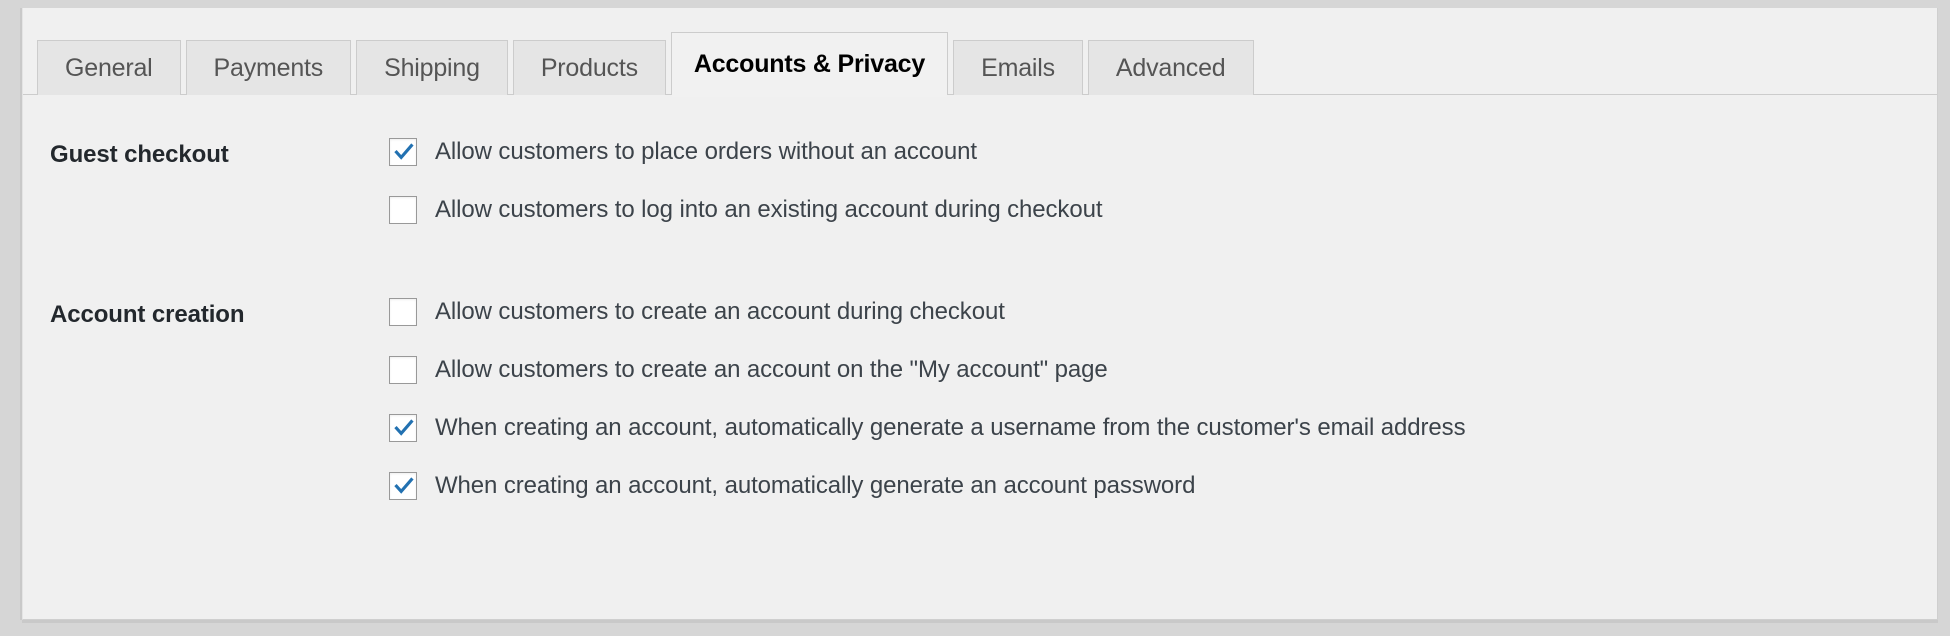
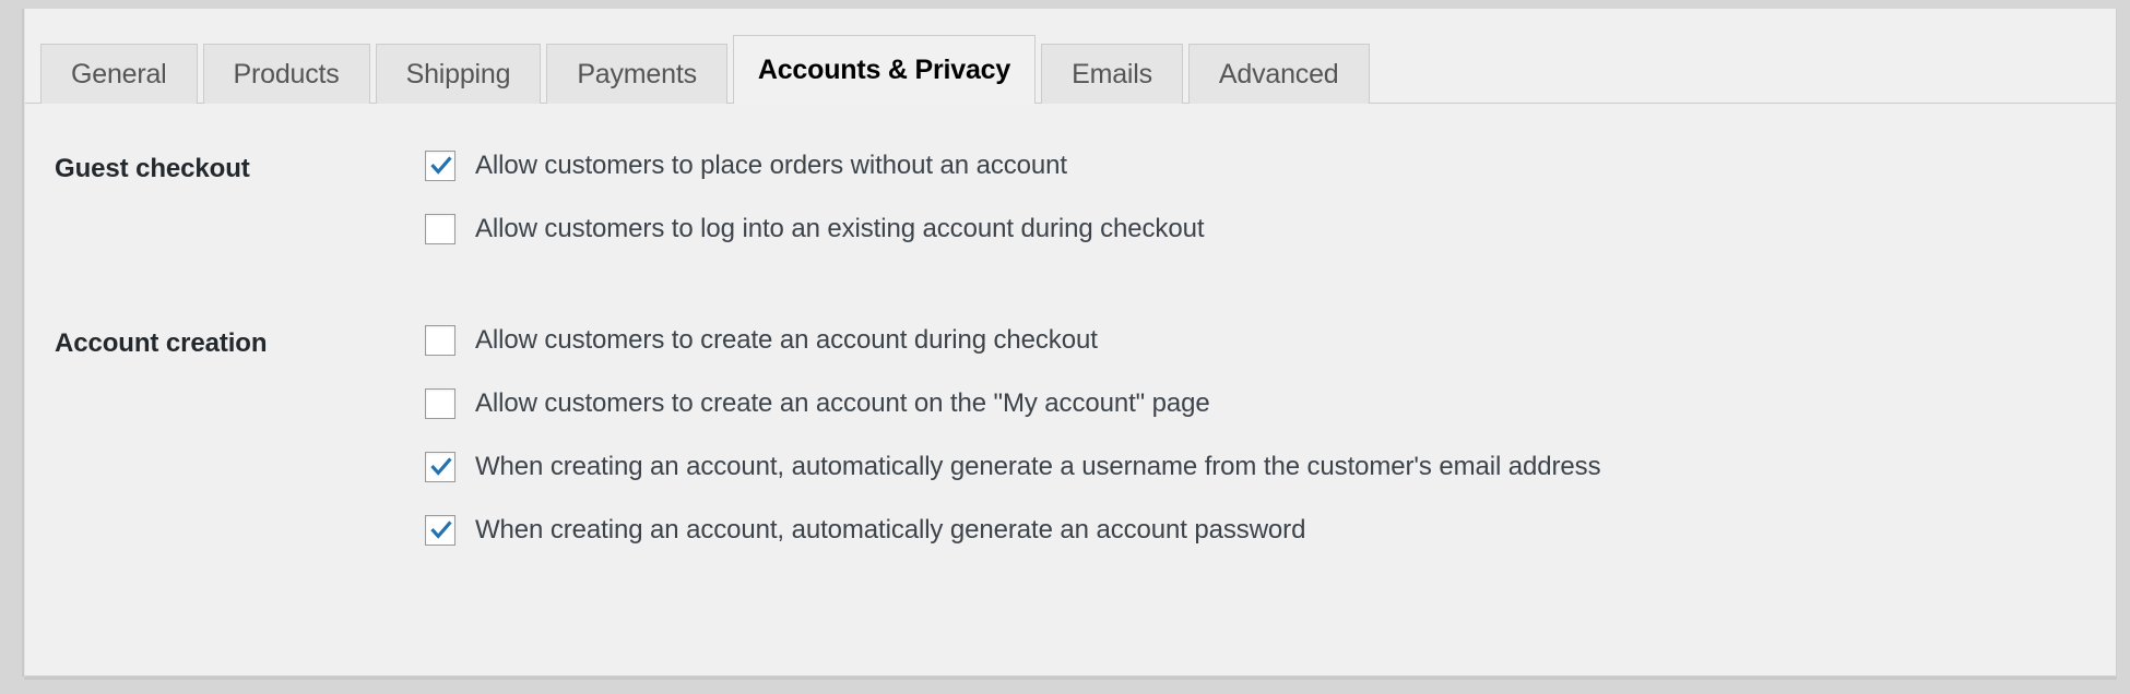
  General
- Payments
+ Products
  Shipping
- Products
+ Payments
  Accounts & Privacy
  Emails
  Advanced
  Guest checkout
  Allow customers to place orders without an account
  Allow customers to log into an existing account during checkout
  Account creation
  Allow customers to create an account during checkout
  Allow customers to create an account on the "My account" page
  When creating an account, automatically generate a username from the customer's email address
  When creating an account, automatically generate an account password
